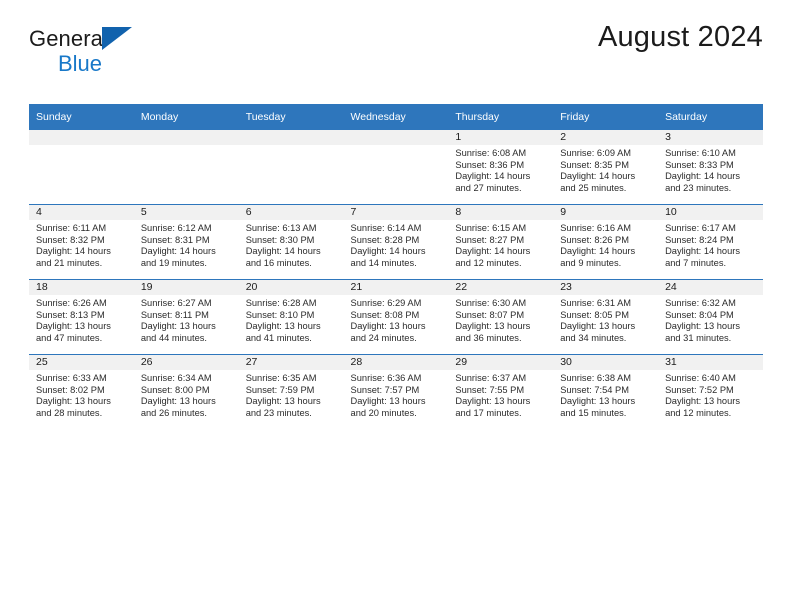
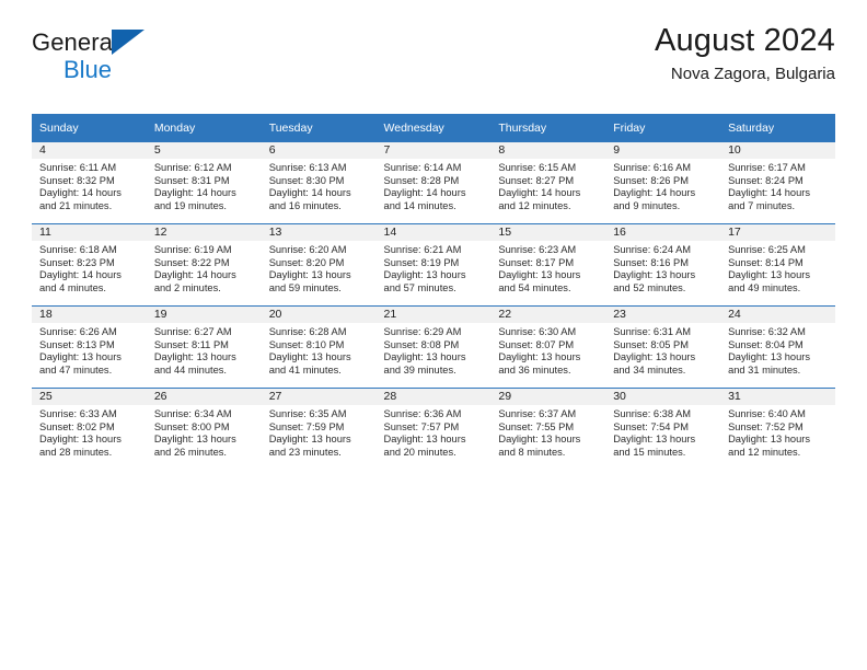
  General
  Blue
  August 2024
+ Nova Zagora, Bulgaria
  Sunday	Monday	Tuesday	Wednesday	Thursday	Friday	Saturday
- 				1Sunrise: 6:08 AMSunset: 8:36 PMDaylight: 14 hoursand 27 minutes.	2Sunrise: 6:09 AMSunset: 8:35 PMDaylight: 14 hoursand 25 minutes.	3Sunrise: 6:10 AMSunset: 8:33 PMDaylight: 14 hoursand 23 minutes.
  4Sunrise: 6:11 AMSunset: 8:32 PMDaylight: 14 hoursand 21 minutes.	5Sunrise: 6:12 AMSunset: 8:31 PMDaylight: 14 hoursand 19 minutes.	6Sunrise: 6:13 AMSunset: 8:30 PMDaylight: 14 hoursand 16 minutes.	7Sunrise: 6:14 AMSunset: 8:28 PMDaylight: 14 hoursand 14 minutes.	8Sunrise: 6:15 AMSunset: 8:27 PMDaylight: 14 hoursand 12 minutes.	9Sunrise: 6:16 AMSunset: 8:26 PMDaylight: 14 hoursand 9 minutes.	10Sunrise: 6:17 AMSunset: 8:24 PMDaylight: 14 hoursand 7 minutes.
+ 11Sunrise: 6:18 AMSunset: 8:23 PMDaylight: 14 hoursand 4 minutes.	12Sunrise: 6:19 AMSunset: 8:22 PMDaylight: 14 hoursand 2 minutes.	13Sunrise: 6:20 AMSunset: 8:20 PMDaylight: 13 hoursand 59 minutes.	14Sunrise: 6:21 AMSunset: 8:19 PMDaylight: 13 hoursand 57 minutes.	15Sunrise: 6:23 AMSunset: 8:17 PMDaylight: 13 hoursand 54 minutes.	16Sunrise: 6:24 AMSunset: 8:16 PMDaylight: 13 hoursand 52 minutes.	17Sunrise: 6:25 AMSunset: 8:14 PMDaylight: 13 hoursand 49 minutes.
- 18Sunrise: 6:26 AMSunset: 8:13 PMDaylight: 13 hoursand 47 minutes.	19Sunrise: 6:27 AMSunset: 8:11 PMDaylight: 13 hoursand 44 minutes.	20Sunrise: 6:28 AMSunset: 8:10 PMDaylight: 13 hoursand 41 minutes.	21Sunrise: 6:29 AMSunset: 8:08 PMDaylight: 13 hoursand 24 minutes.	22Sunrise: 6:30 AMSunset: 8:07 PMDaylight: 13 hoursand 36 minutes.	23Sunrise: 6:31 AMSunset: 8:05 PMDaylight: 13 hoursand 34 minutes.	24Sunrise: 6:32 AMSunset: 8:04 PMDaylight: 13 hoursand 31 minutes.
+ 18Sunrise: 6:26 AMSunset: 8:13 PMDaylight: 13 hoursand 47 minutes.	19Sunrise: 6:27 AMSunset: 8:11 PMDaylight: 13 hoursand 44 minutes.	20Sunrise: 6:28 AMSunset: 8:10 PMDaylight: 13 hoursand 41 minutes.	21Sunrise: 6:29 AMSunset: 8:08 PMDaylight: 13 hoursand 39 minutes.	22Sunrise: 6:30 AMSunset: 8:07 PMDaylight: 13 hoursand 36 minutes.	23Sunrise: 6:31 AMSunset: 8:05 PMDaylight: 13 hoursand 34 minutes.	24Sunrise: 6:32 AMSunset: 8:04 PMDaylight: 13 hoursand 31 minutes.
- 25Sunrise: 6:33 AMSunset: 8:02 PMDaylight: 13 hoursand 28 minutes.	26Sunrise: 6:34 AMSunset: 8:00 PMDaylight: 13 hoursand 26 minutes.	27Sunrise: 6:35 AMSunset: 7:59 PMDaylight: 13 hoursand 23 minutes.	28Sunrise: 6:36 AMSunset: 7:57 PMDaylight: 13 hoursand 20 minutes.	29Sunrise: 6:37 AMSunset: 7:55 PMDaylight: 13 hoursand 17 minutes.	30Sunrise: 6:38 AMSunset: 7:54 PMDaylight: 13 hoursand 15 minutes.	31Sunrise: 6:40 AMSunset: 7:52 PMDaylight: 13 hoursand 12 minutes.
+ 25Sunrise: 6:33 AMSunset: 8:02 PMDaylight: 13 hoursand 28 minutes.	26Sunrise: 6:34 AMSunset: 8:00 PMDaylight: 13 hoursand 26 minutes.	27Sunrise: 6:35 AMSunset: 7:59 PMDaylight: 13 hoursand 23 minutes.	28Sunrise: 6:36 AMSunset: 7:57 PMDaylight: 13 hoursand 20 minutes.	29Sunrise: 6:37 AMSunset: 7:55 PMDaylight: 13 hoursand 8 minutes.	30Sunrise: 6:38 AMSunset: 7:54 PMDaylight: 13 hoursand 15 minutes.	31Sunrise: 6:40 AMSunset: 7:52 PMDaylight: 13 hoursand 12 minutes.
